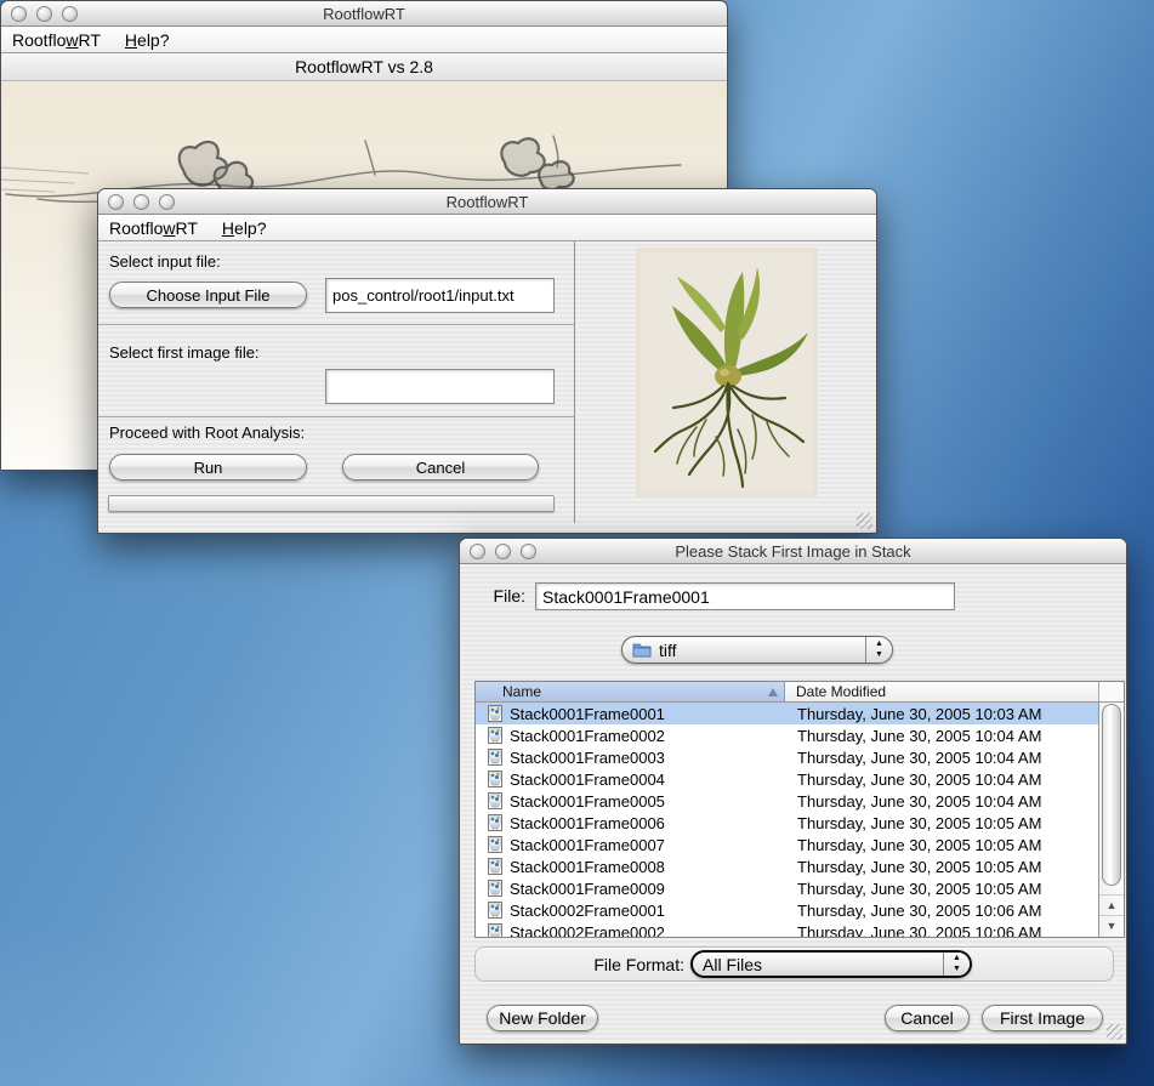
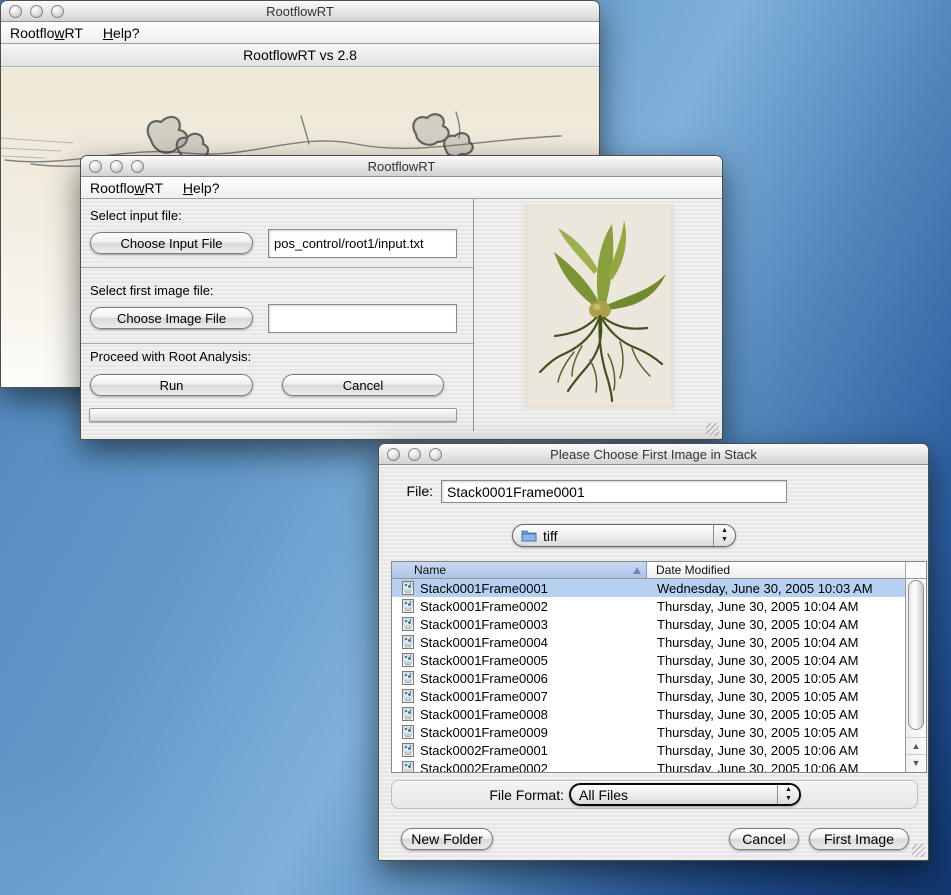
  RootflowRT
  RootflowRT
  Help?
  RootflowRT vs 2.8
  RootflowRT
  RootflowRT
  Help?
  Select input file:
  Choose Input File
  pos_control/root1/input.txt
  Select first image file:
+ Choose Image File
  Proceed with Root Analysis:
  Run
  Cancel
- Please Stack First Image in Stack
+ Please Choose First Image in Stack
  File:
  Stack0001Frame0001
  tiff
  Name
  Date Modified
  Stack0001Frame0001
- Thursday, June 30, 2005 10:03 AM
+ Wednesday, June 30, 2005 10:03 AM
  Stack0001Frame0002
  Thursday, June 30, 2005 10:04 AM
  Stack0001Frame0003
  Thursday, June 30, 2005 10:04 AM
  Stack0001Frame0004
  Thursday, June 30, 2005 10:04 AM
  Stack0001Frame0005
  Thursday, June 30, 2005 10:04 AM
  Stack0001Frame0006
  Thursday, June 30, 2005 10:05 AM
  Stack0001Frame0007
  Thursday, June 30, 2005 10:05 AM
  Stack0001Frame0008
  Thursday, June 30, 2005 10:05 AM
  Stack0001Frame0009
  Thursday, June 30, 2005 10:05 AM
  Stack0002Frame0001
  Thursday, June 30, 2005 10:06 AM
  Stack0002Frame0002
  Thursday, June 30, 2005 10:06 AM
  ▲
  ▼
  File Format:
  All Files
  New Folder
  Cancel
  First Image
